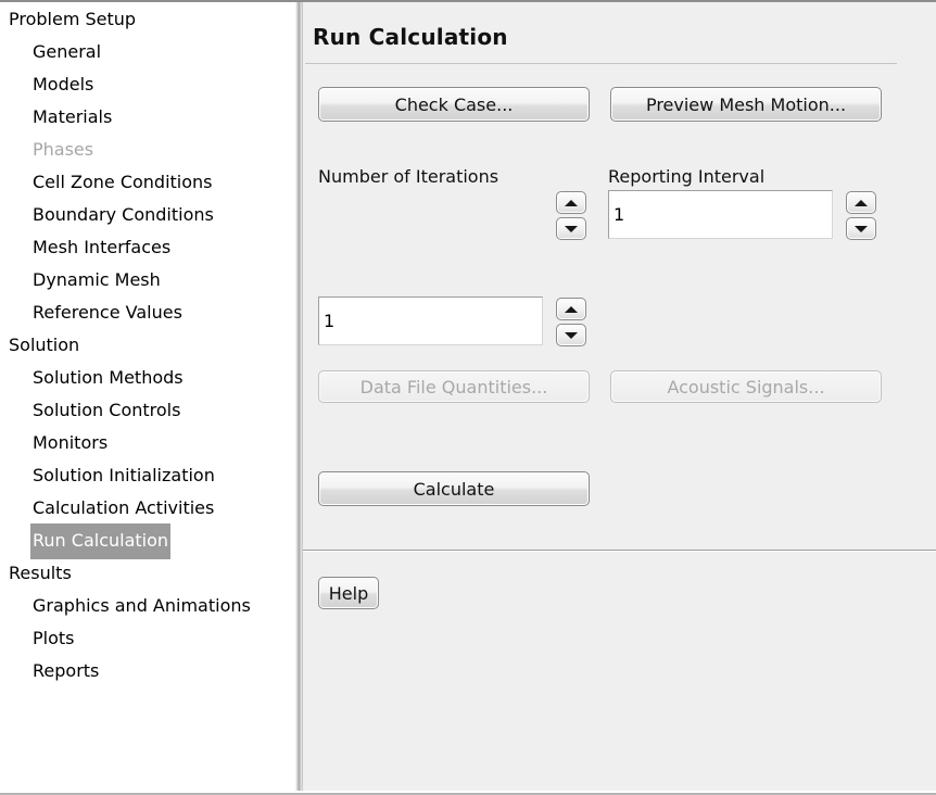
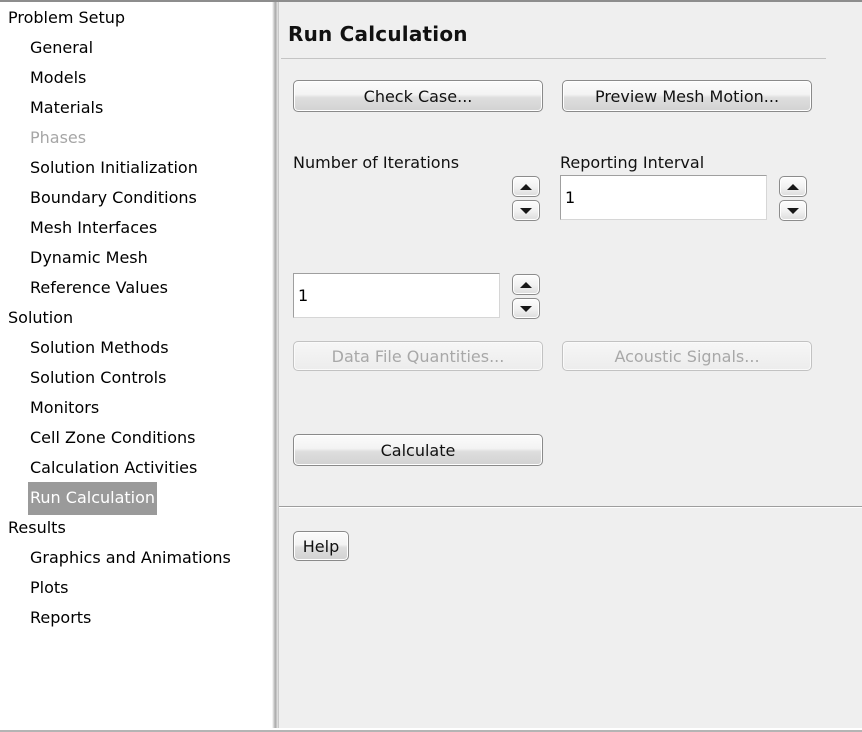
  Problem Setup
  General
  Models
  Materials
  Phases
- Cell Zone Conditions
+ Solution Initialization
  Boundary Conditions
  Mesh Interfaces
  Dynamic Mesh
  Reference Values
  Solution
  Solution Methods
  Solution Controls
  Monitors
- Solution Initialization
+ Cell Zone Conditions
  Calculation Activities
  Run Calculation
  Results
  Graphics and Animations
  Plots
  Reports
  Run Calculation
  Check Case...
  Preview Mesh Motion...
  Number of Iterations
  Reporting Interval
  1
  1
  Data File Quantities...
  Acoustic Signals...
  Calculate
  Help
